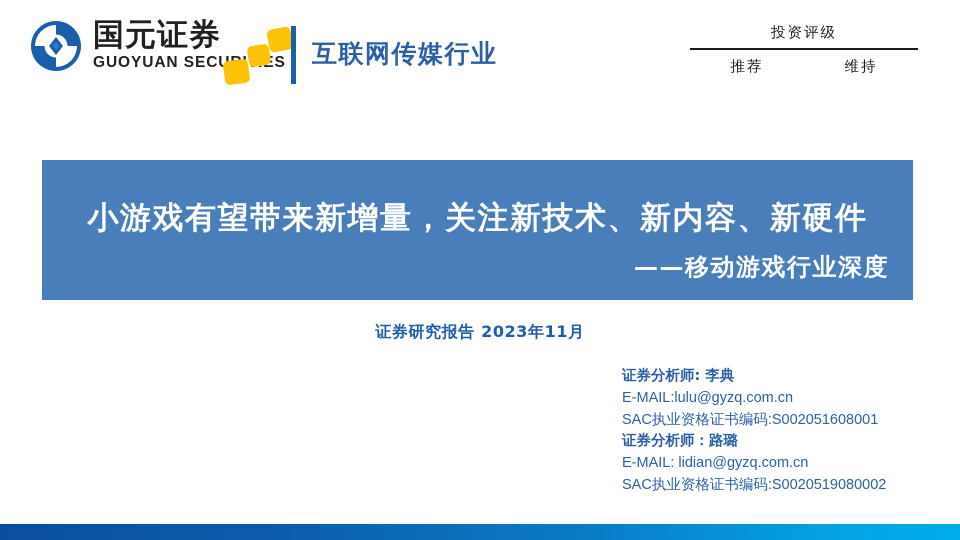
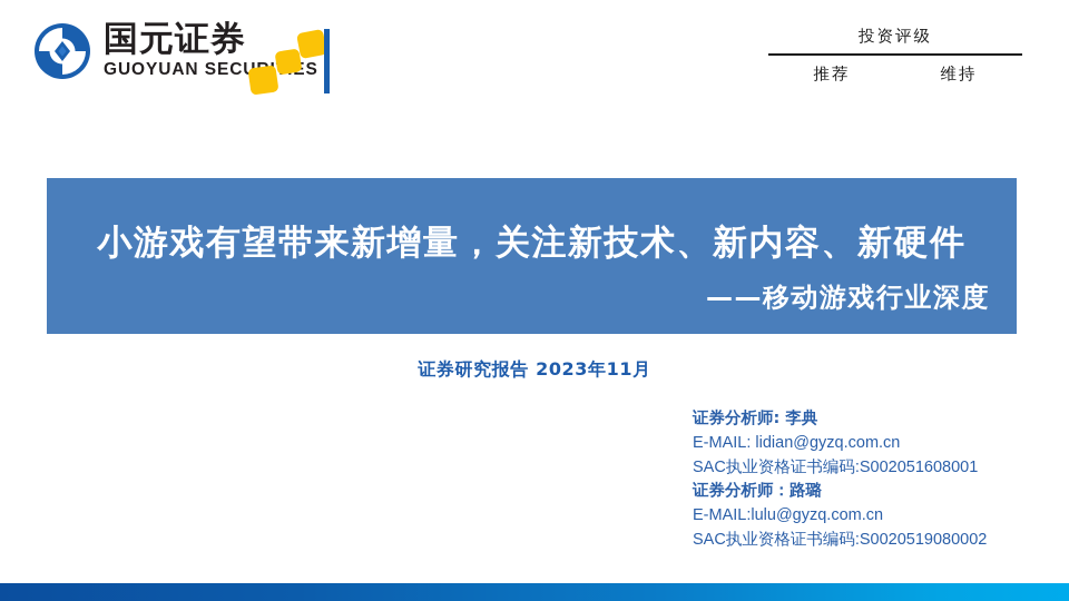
  国元证券
- 互联网传媒行业
  投资评级
  推荐
  维持
  小游戏有望带来新增量，关注新技术、新内容、新硬件
  ——移动游戏行业深度
  证券研究报告 2023年11月
  证券分析师: 李典
- E-MAIL:lulu@gyzq.com.cn
+ E-MAIL: lidian@gyzq.com.cn
  SAC执业资格证书编码:S002051608001
  证券分析师：路璐
- E-MAIL: lidian@gyzq.com.cn
+ E-MAIL:lulu@gyzq.com.cn
  SAC执业资格证书编码:S0020519080002
